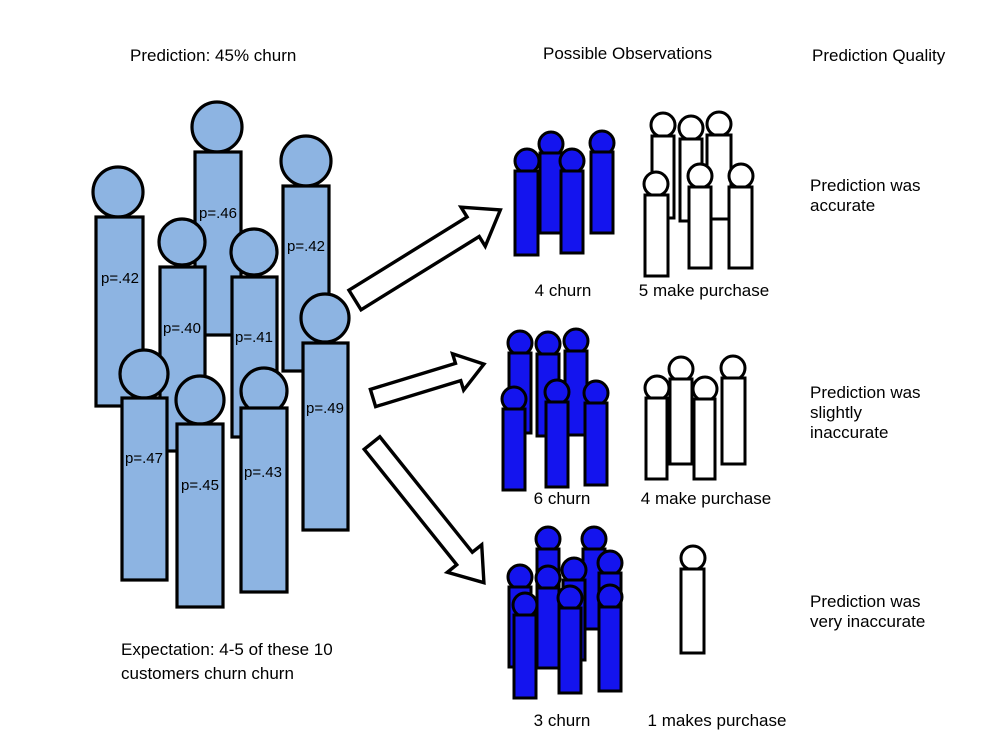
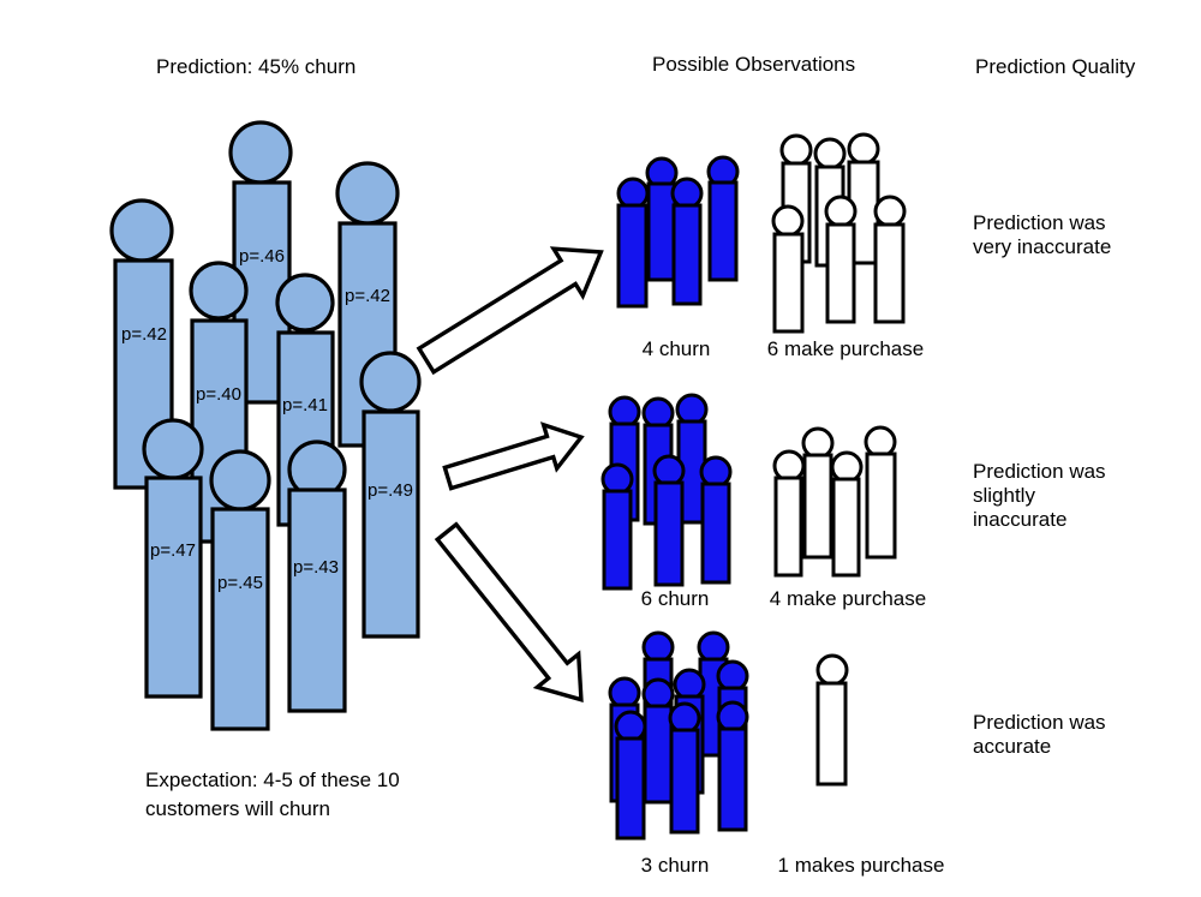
  Prediction: 45% churn
  Possible Observations
  Prediction Quality
  p=.42
  p=.46
  p=.42
  p=.40
  p=.41
  p=.47
  p=.45
  p=.43
  p=.49
- Expectation: 4-5 of these 10 customers churn churn
+ Expectation: 4-5 of these 10 customers will churn
  4 churn
- 5 make purchase
+ 6 make purchase
  6 churn
  4 make purchase
  3 churn
  1 makes purchase
- Prediction was accurate
+ Prediction was very inaccurate
  Prediction was slightly inaccurate
- Prediction was very inaccurate
+ Prediction was accurate
